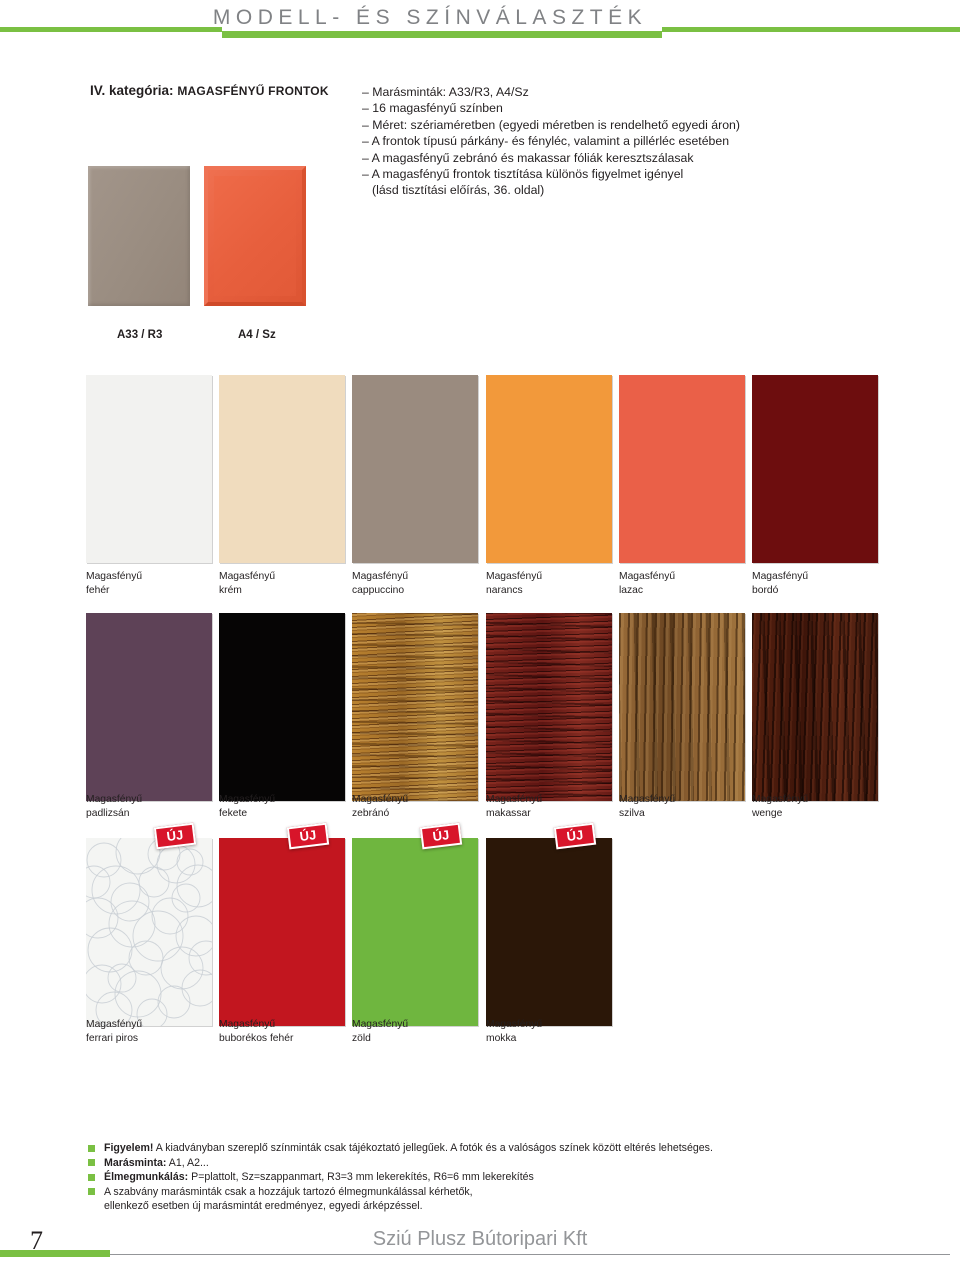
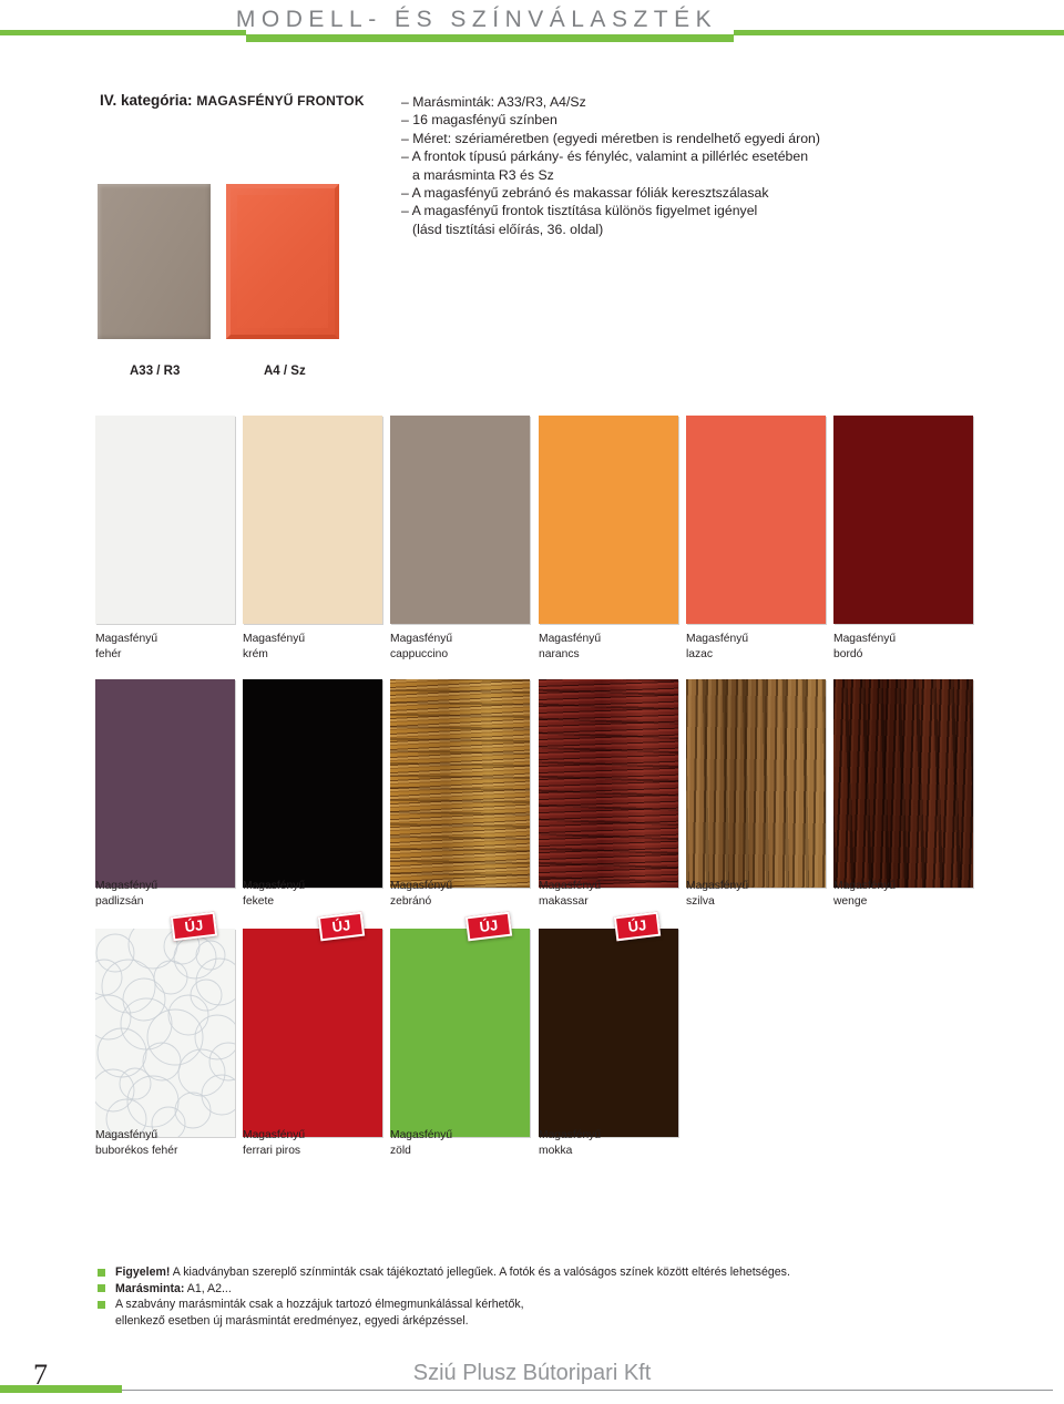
  MODELL- ÉS SZÍNVÁLASZTÉK
  IV. kategória: MAGASFÉNYŰ FRONTOK
  – Marásminták: A33/R3, A4/Sz
  – 16 magasfényű színben
  – Méret: szériaméretben (egyedi méretben is rendelhető egyedi áron)
  – A frontok típusú párkány- és fényléc, valamint a pillérléc esetében
+ a marásminta R3 és Sz
  – A magasfényű zebránó és makassar fóliák keresztszálasak
  – A magasfényű frontok tisztítása különös figyelmet igényel
  (lásd tisztítási előírás, 36. oldal)
  A33 / R3
  A4 / Sz
  Magasfényű
  fehér
  Magasfényű
  krém
  Magasfényű
  cappuccino
  Magasfényű
  narancs
  Magasfényű
  lazac
  Magasfényű
  bordó
  Magasfényű
  padlizsán
  Magasfényű
  fekete
  Magasfényű
  zebránó
  Magasfényű
  makassar
  Magasfényű
  szilva
  Magasfényű
  wenge
  Magasfényű
- ferrari piros
+ buborékos fehér
  Magasfényű
- buborékos fehér
+ ferrari piros
  Magasfényű
  zöld
  Magasfényű
  mokka
  Figyelem! A kiadványban szereplő színminták csak tájékoztató jellegűek. A fotók és a valóságos színek között eltérés lehetséges.
  Marásminta: A1, A2...
- Élmegmunkálás: P=plattolt, Sz=szappanmart, R3=3 mm lekerekítés, R6=6 mm lekerekítés
  A szabvány marásminták csak a hozzájuk tartozó élmegmunkálással kérhetők,
  ellenkező esetben új marásmintát eredményez, egyedi árképzéssel.
  7
  Sziú Plusz Bútoripari Kft
